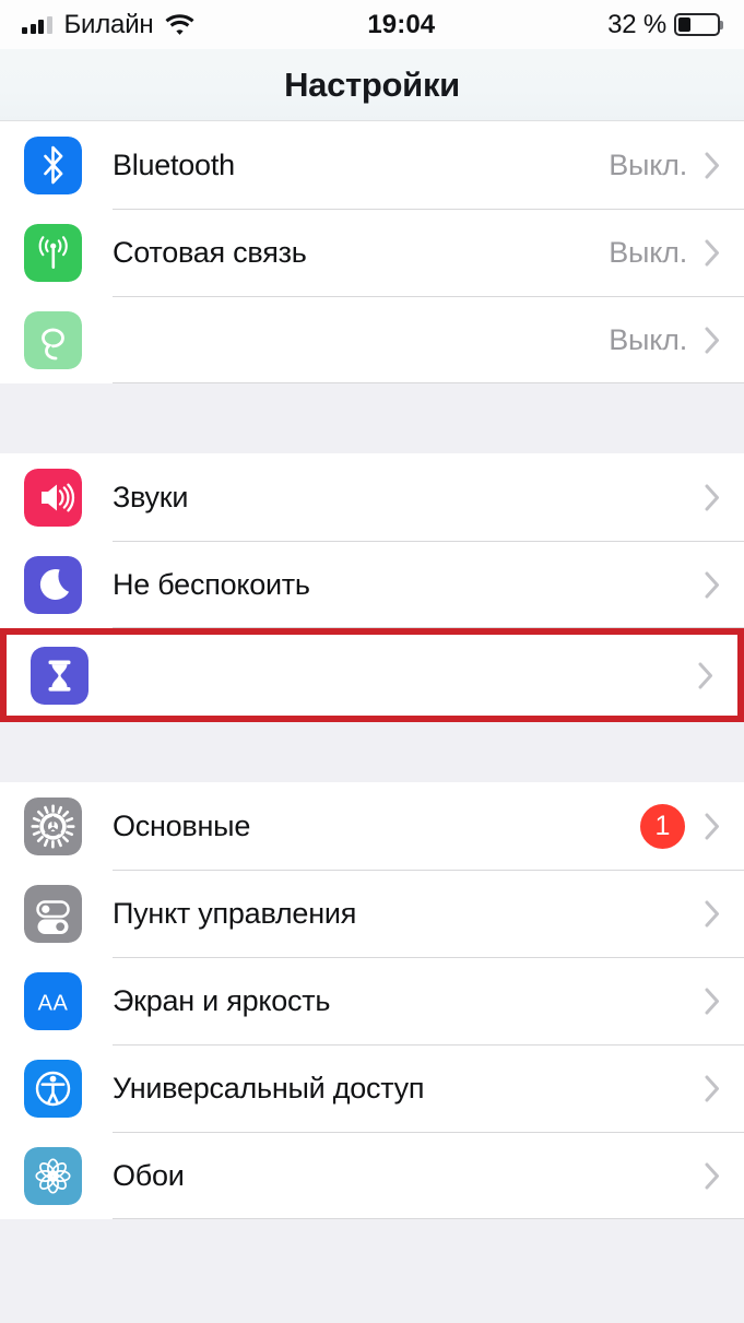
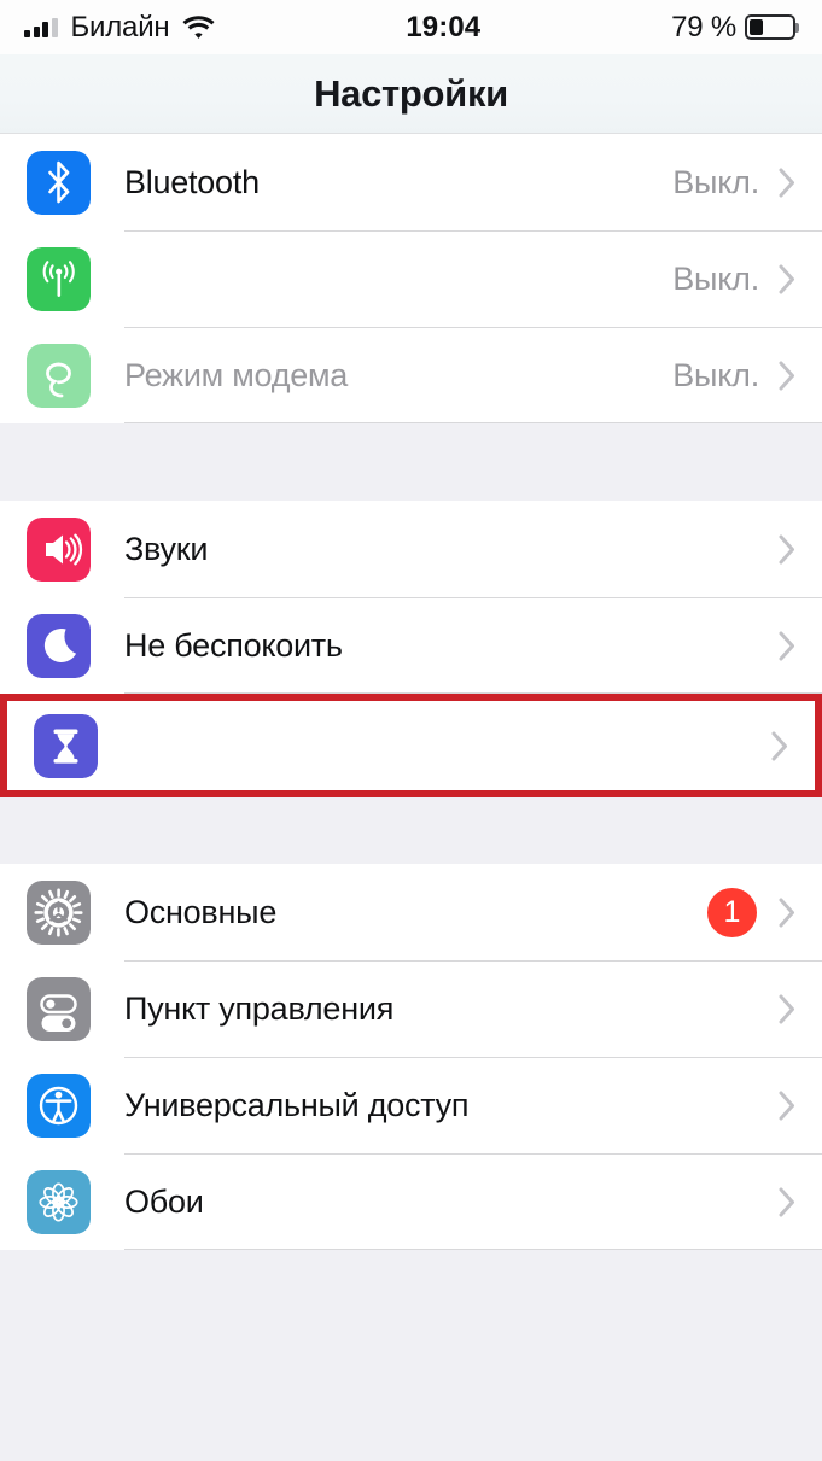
  Билайн
  19:04
- 32 %
+ 79 %
  Настройки
  Bluetooth
  Выкл.
- Сотовая связь
  Выкл.
+ Режим модема
  Выкл.
  Звуки
  Не беспокоить
  Основные
  1
  Пункт управления
- AA
- Экран и яркость
  Универсальный доступ
  Обои
